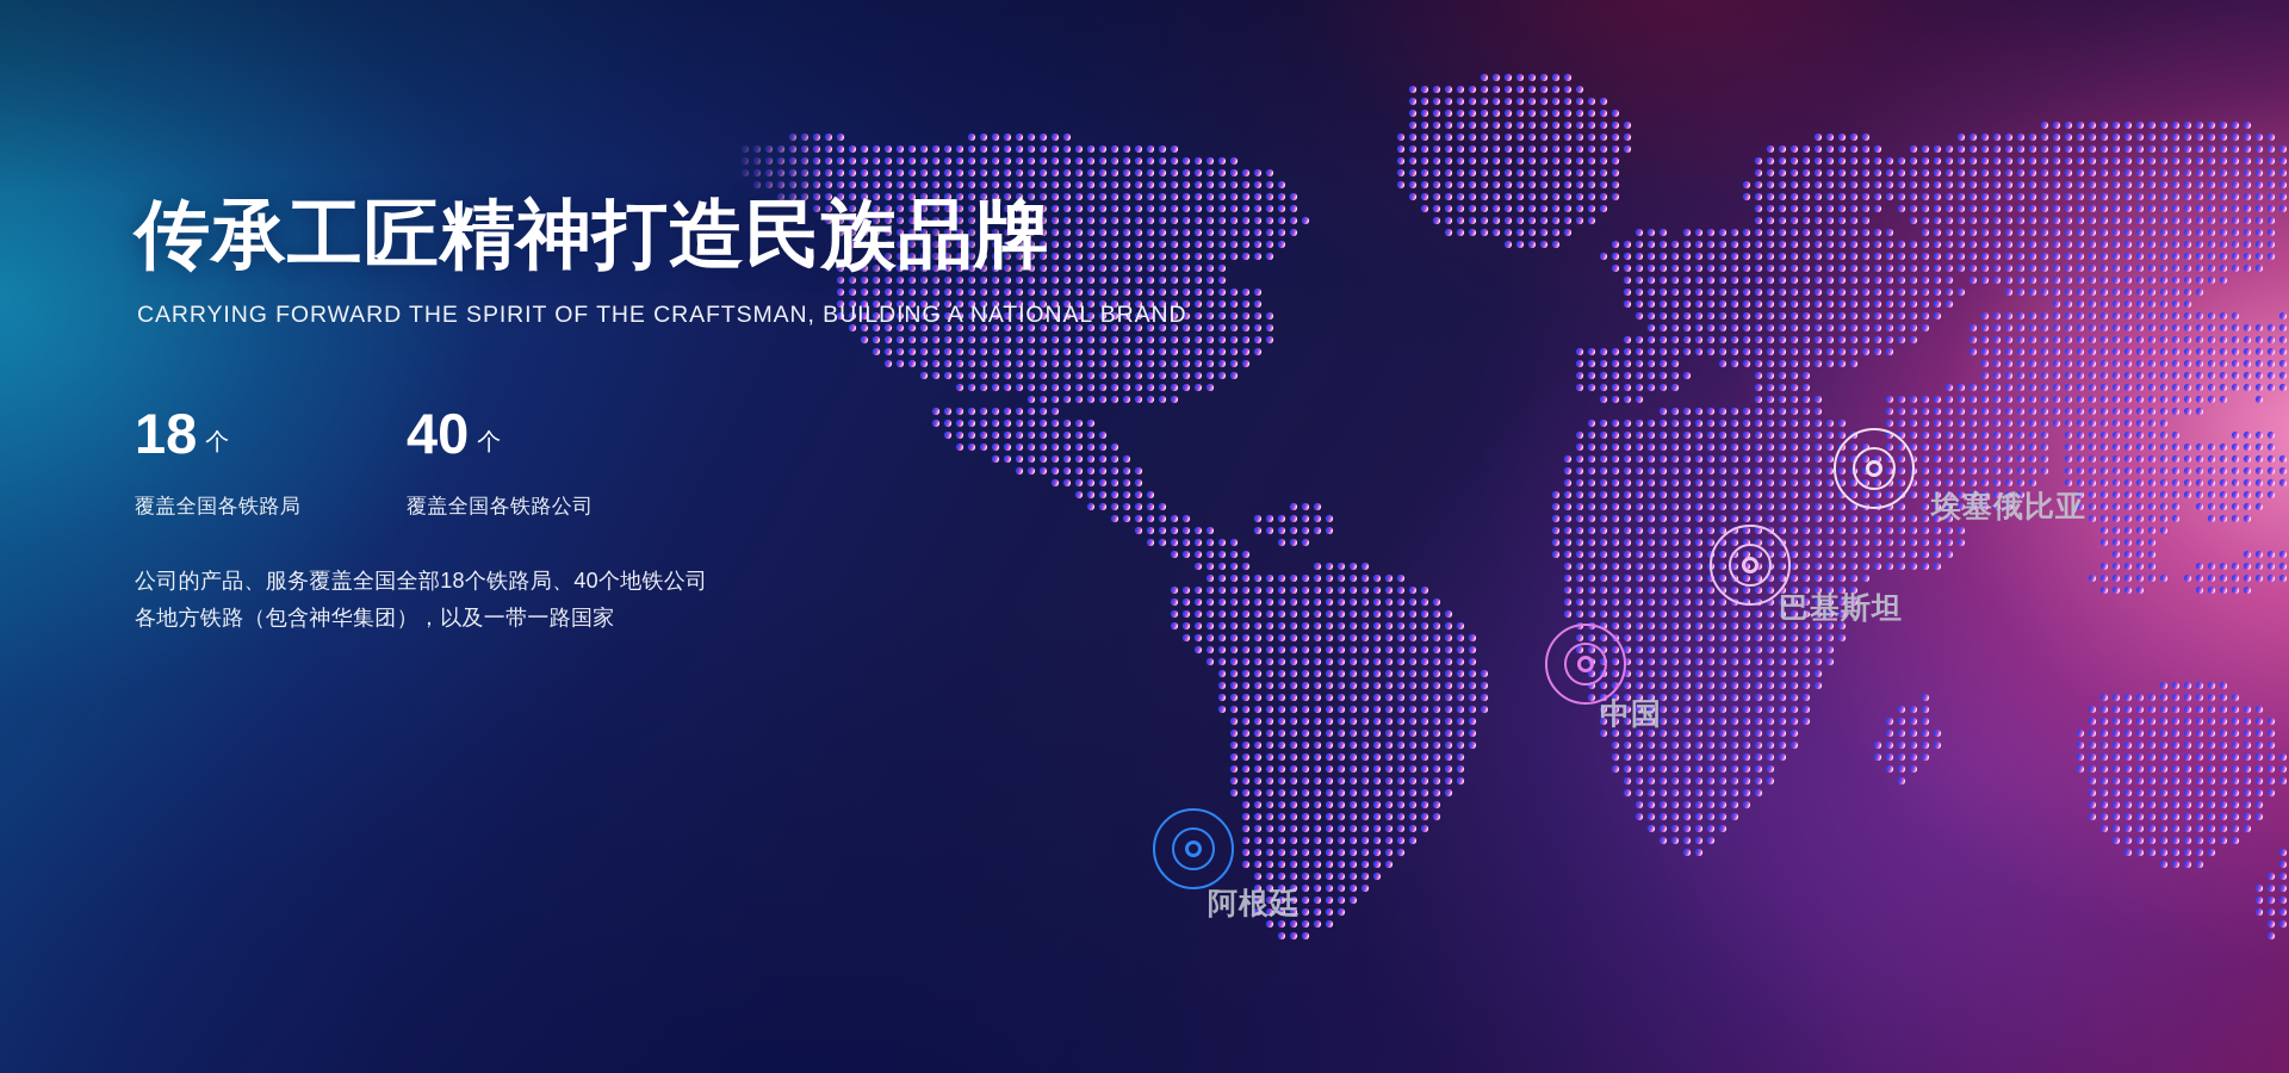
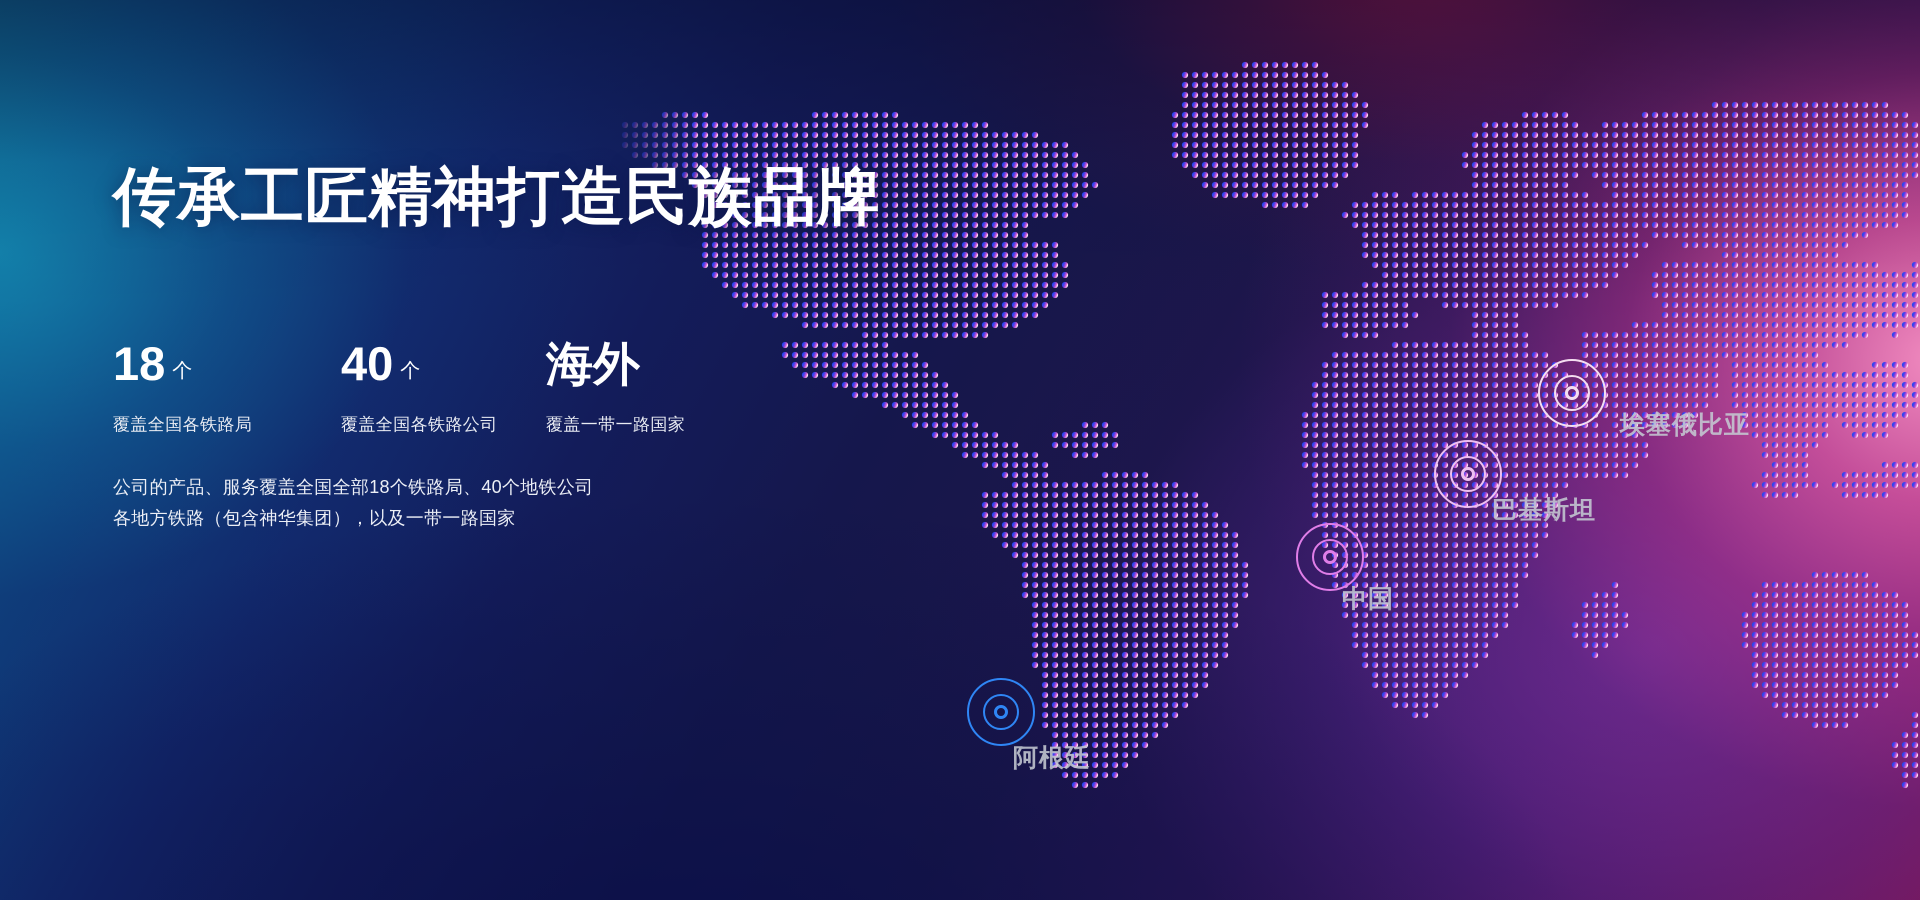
  埃塞俄比亚
  巴基斯坦
  中国
  阿根廷
  传承工匠精神打造民族品牌
- CARRYING FORWARD THE SPIRIT OF THE CRAFTSMAN, BUILDING A NATIONAL BRAND
  18
  个
  覆盖全国各铁路局
  40
  个
  覆盖全国各铁路公司
+ 海外
+ 覆盖一带一路国家
  公司的产品、服务覆盖全国全部18个铁路局、40个地铁公司
  各地方铁路（包含神华集团），以及一带一路国家
